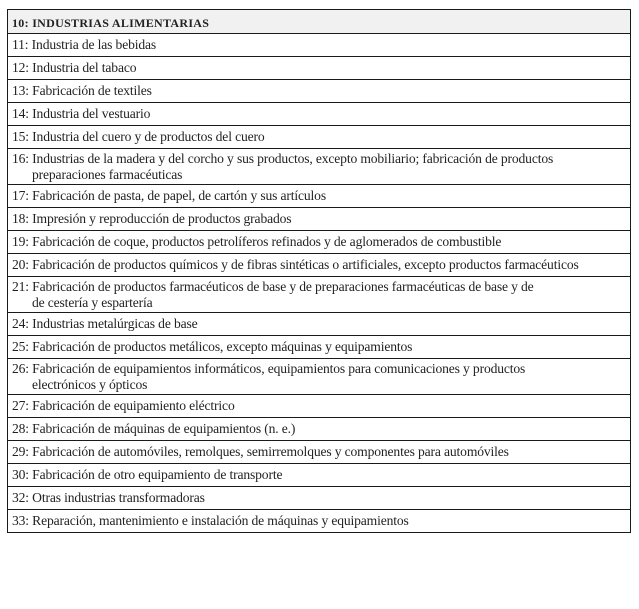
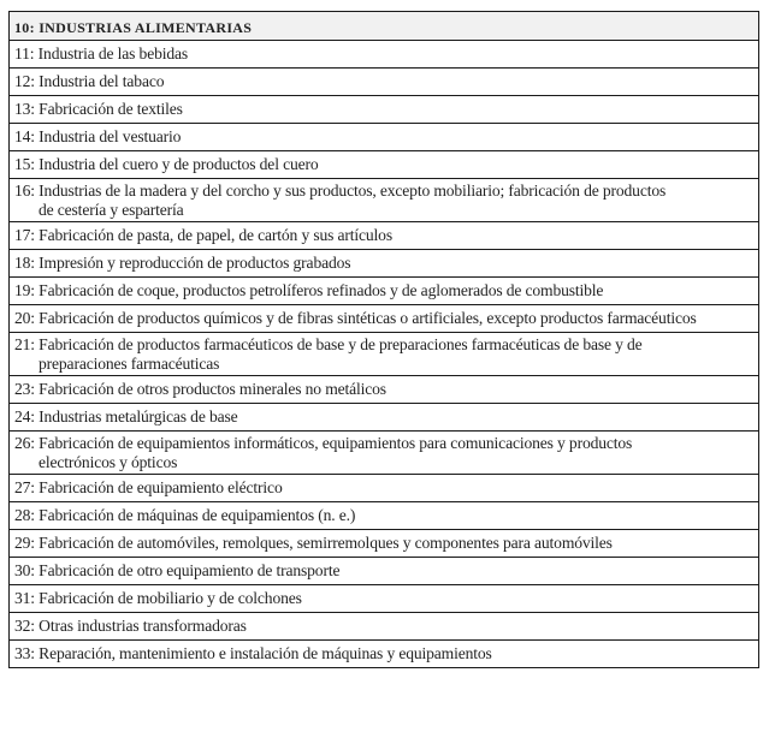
  10: INDUSTRIAS ALIMENTARIAS
  11: Industria de las bebidas
  12: Industria del tabaco
  13: Fabricación de textiles
  14: Industria del vestuario
  15: Industria del cuero y de productos del cuero
  16: Industrias de la madera y del corcho y sus productos, excepto mobiliario; fabricación de productos
- preparaciones farmacéuticas
+ de cestería y espartería
  17: Fabricación de pasta, de papel, de cartón y sus artículos
  18: Impresión y reproducción de productos grabados
  19: Fabricación de coque, productos petrolíferos refinados y de aglomerados de combustible
  20: Fabricación de productos químicos y de fibras sintéticas o artificiales, excepto productos farmacéuticos
  21: Fabricación de productos farmacéuticos de base y de preparaciones farmacéuticas de base y de
- de cestería y espartería
+ preparaciones farmacéuticas
+ 23: Fabricación de otros productos minerales no metálicos
  24: Industrias metalúrgicas de base
- 25: Fabricación de productos metálicos, excepto máquinas y equipamientos
  26: Fabricación de equipamientos informáticos, equipamientos para comunicaciones y productos
  electrónicos y ópticos
  27: Fabricación de equipamiento eléctrico
  28: Fabricación de máquinas de equipamientos (n. e.)
  29: Fabricación de automóviles, remolques, semirremolques y componentes para automóviles
  30: Fabricación de otro equipamiento de transporte
+ 31: Fabricación de mobiliario y de colchones
  32: Otras industrias transformadoras
  33: Reparación, mantenimiento e instalación de máquinas y equipamientos
